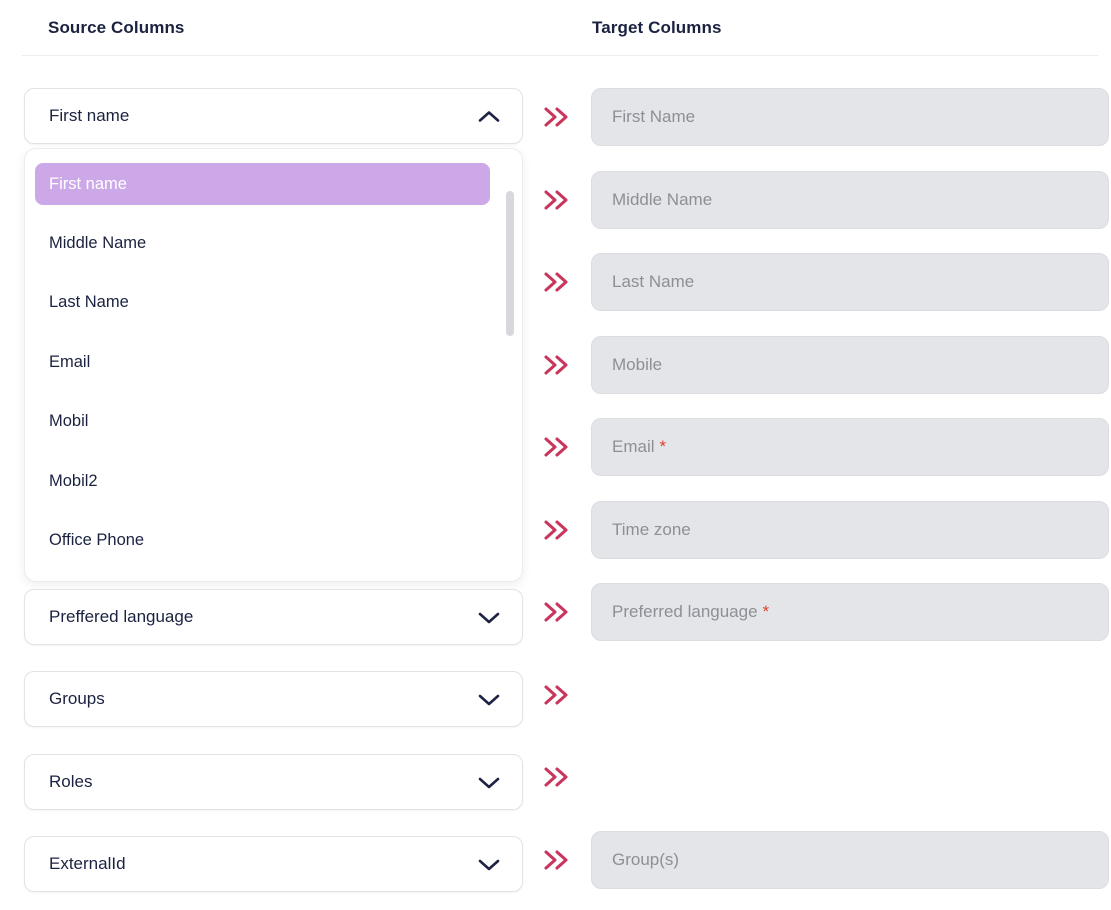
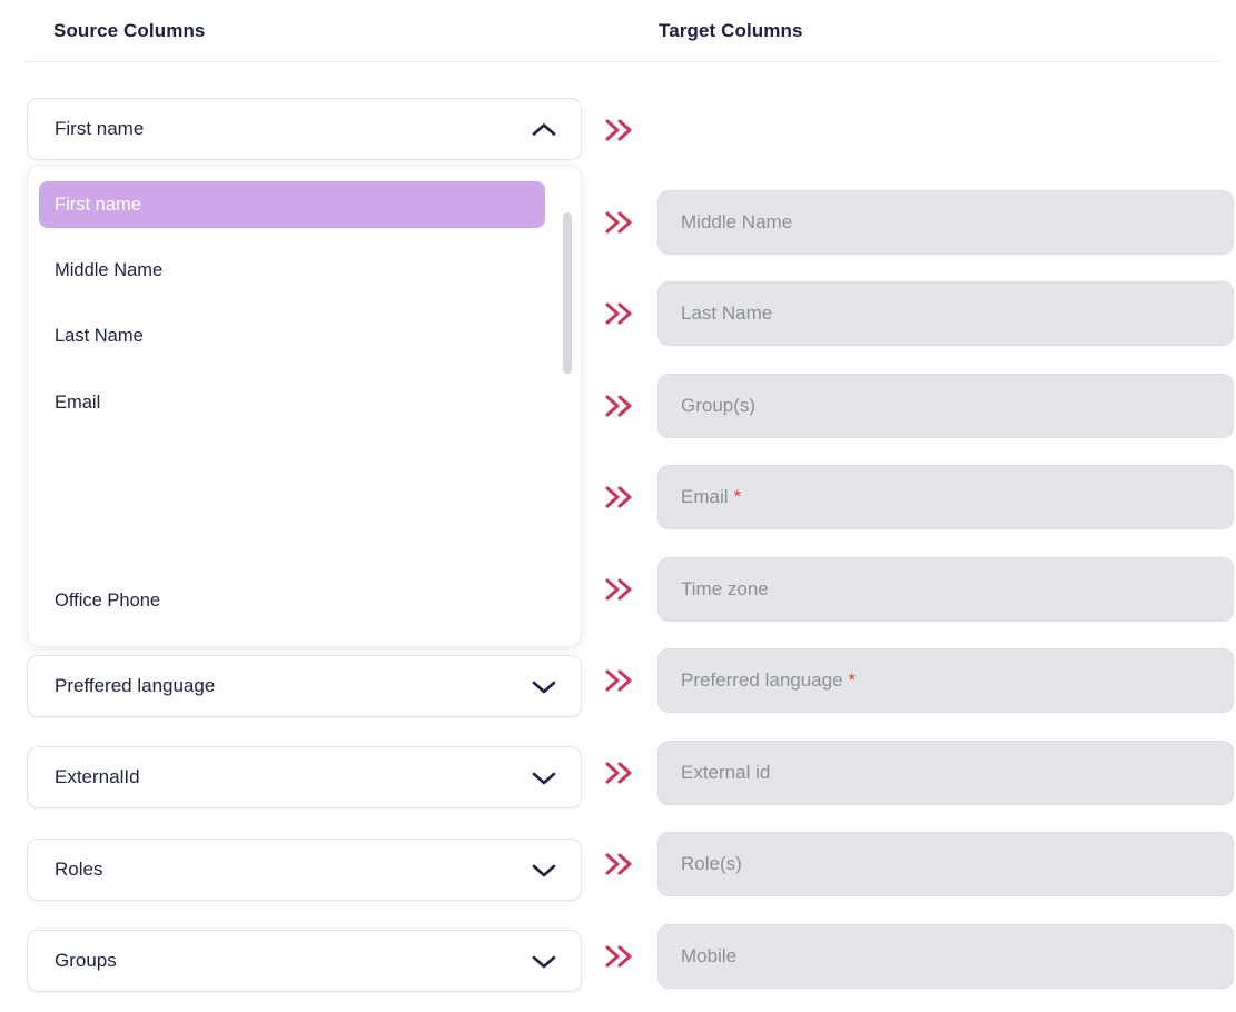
  Source Columns
  Target Columns
  First name
  First name
  Middle Name
  Last Name
  Email
- Mobil
- Mobil2
  Office Phone
  Preffered language
- Groups
+ ExternalId
  Roles
- ExternalId
+ Groups
- First Name
  Middle Name
  Last Name
- Mobile
+ Group(s)
  Email
  *
  Time zone
  Preferred language
  *
+ External id
+ Role(s)
- Group(s)
+ Mobile
